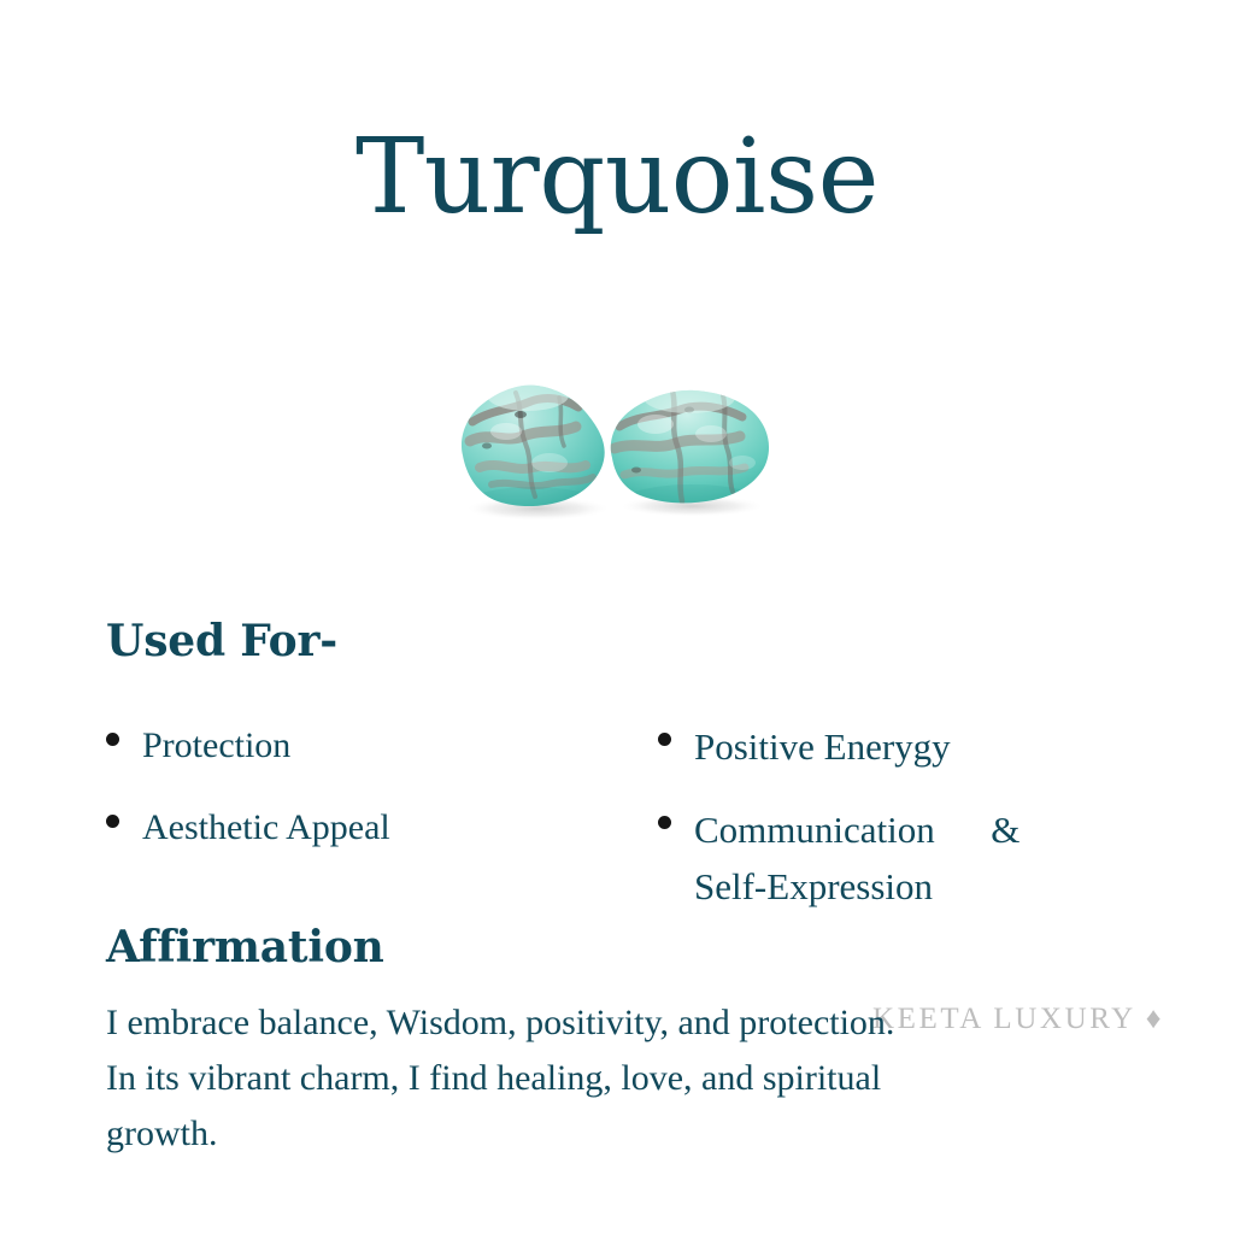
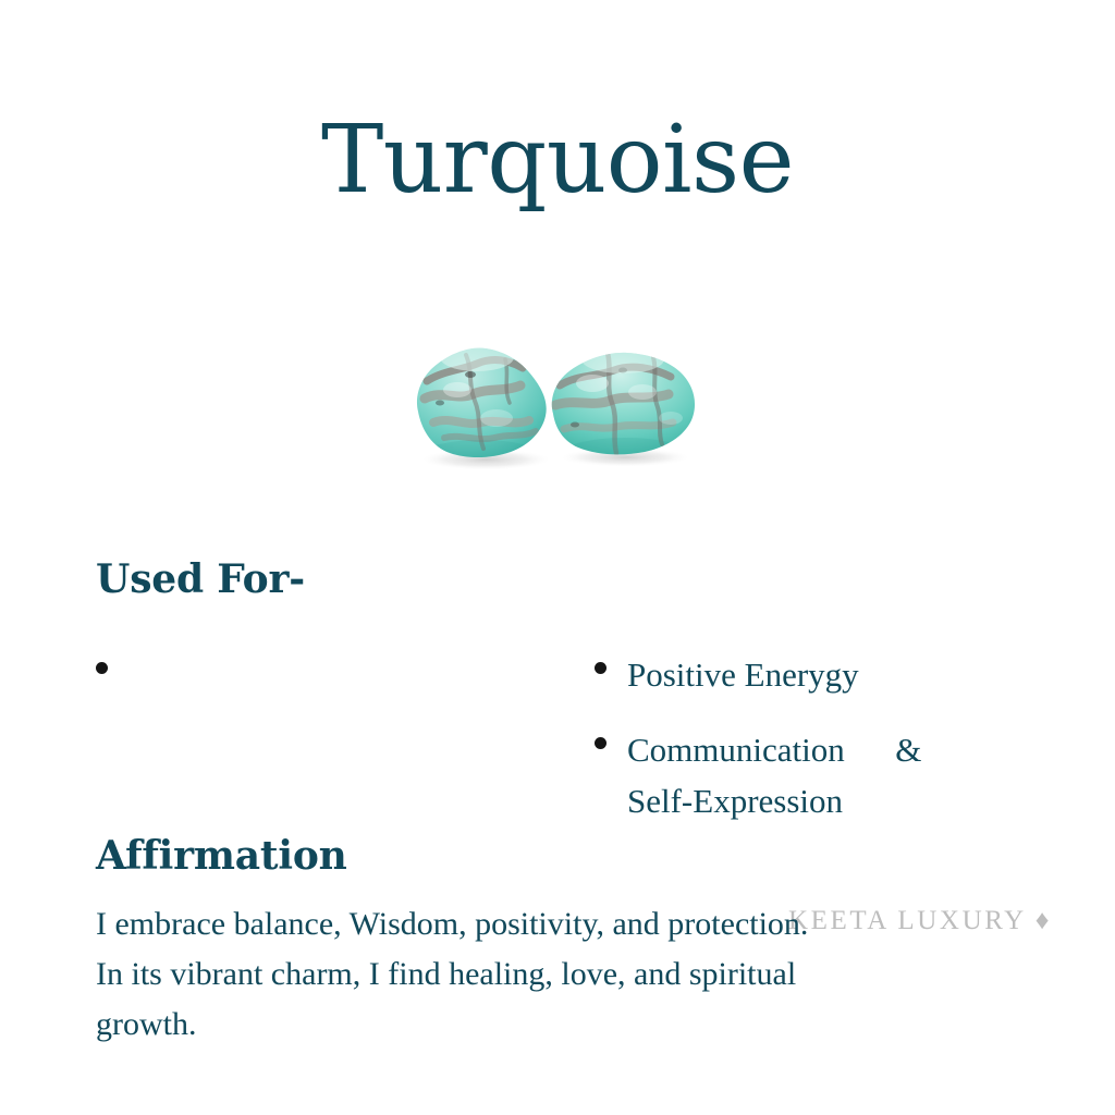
  Turquoise
  Used For-
- Protection
- Aesthetic Appeal
  Positive Enerygy
  Communication &
  Self-Expression
  Affirmation
  KEETA LUXURY ♦
  I embrace balance, Wisdom, positivity, and protection.
  In its vibrant charm, I find healing, love, and spiritual
  growth.
